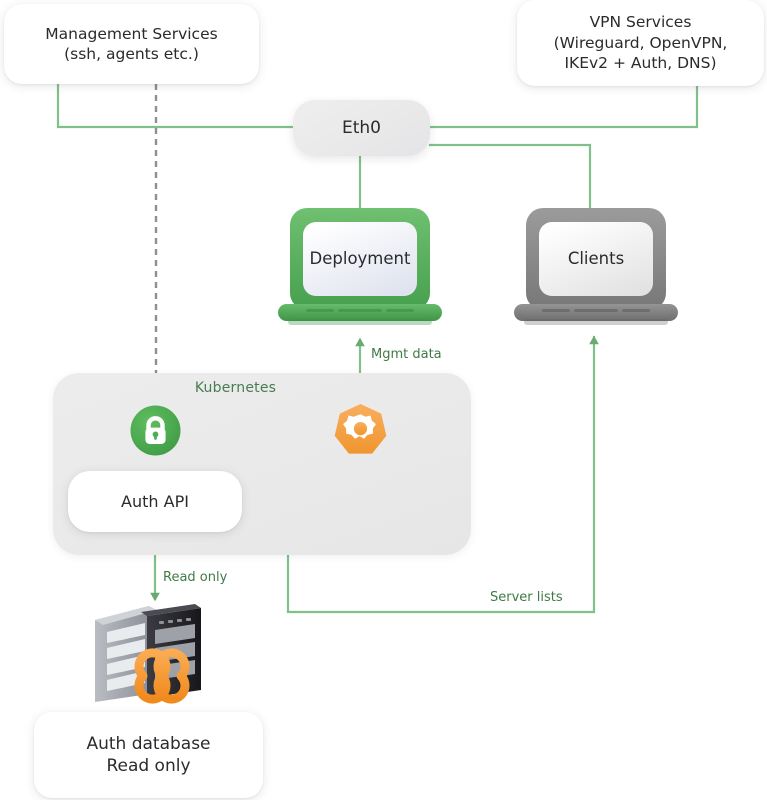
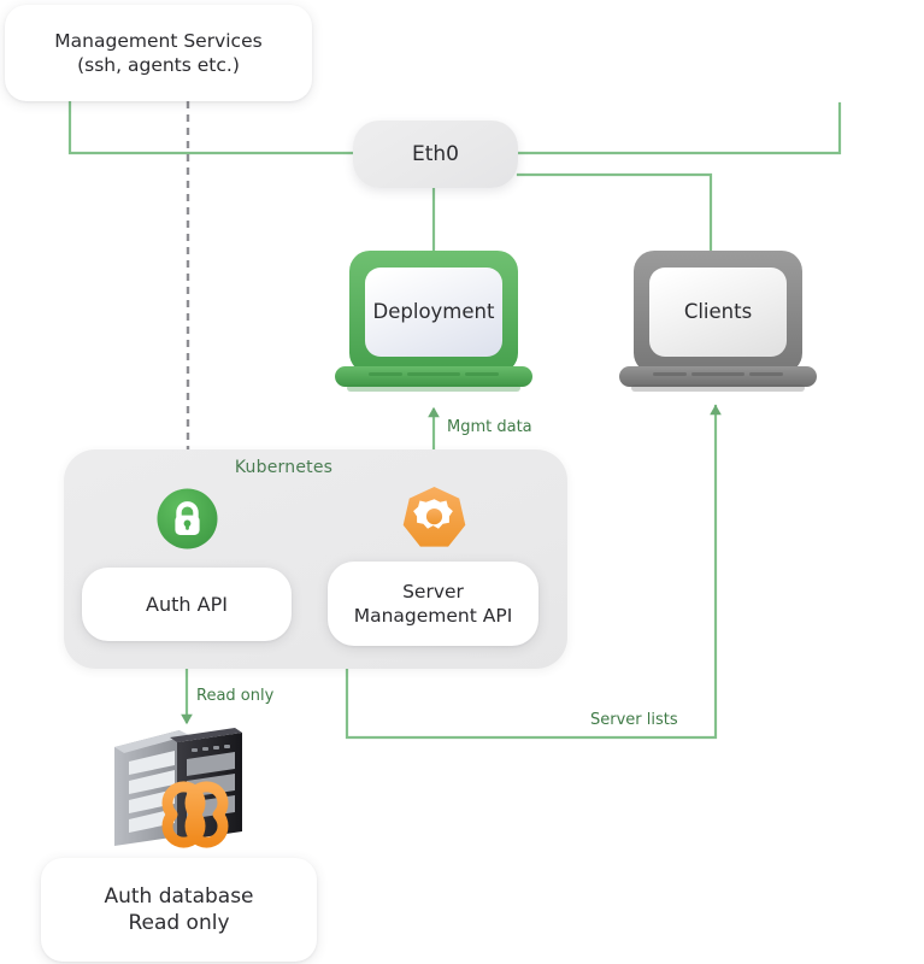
  Management Services
  (ssh, agents etc.)
- VPN Services
- (Wireguard, OpenVPN,
- IKEv2 + Auth, DNS)
  Eth0
  Kubernetes
  Auth API
+ Server
+ Management API
  Deployment
  Clients
  Auth database
  Read only
  Mgmt data
  Read only
  Server lists
